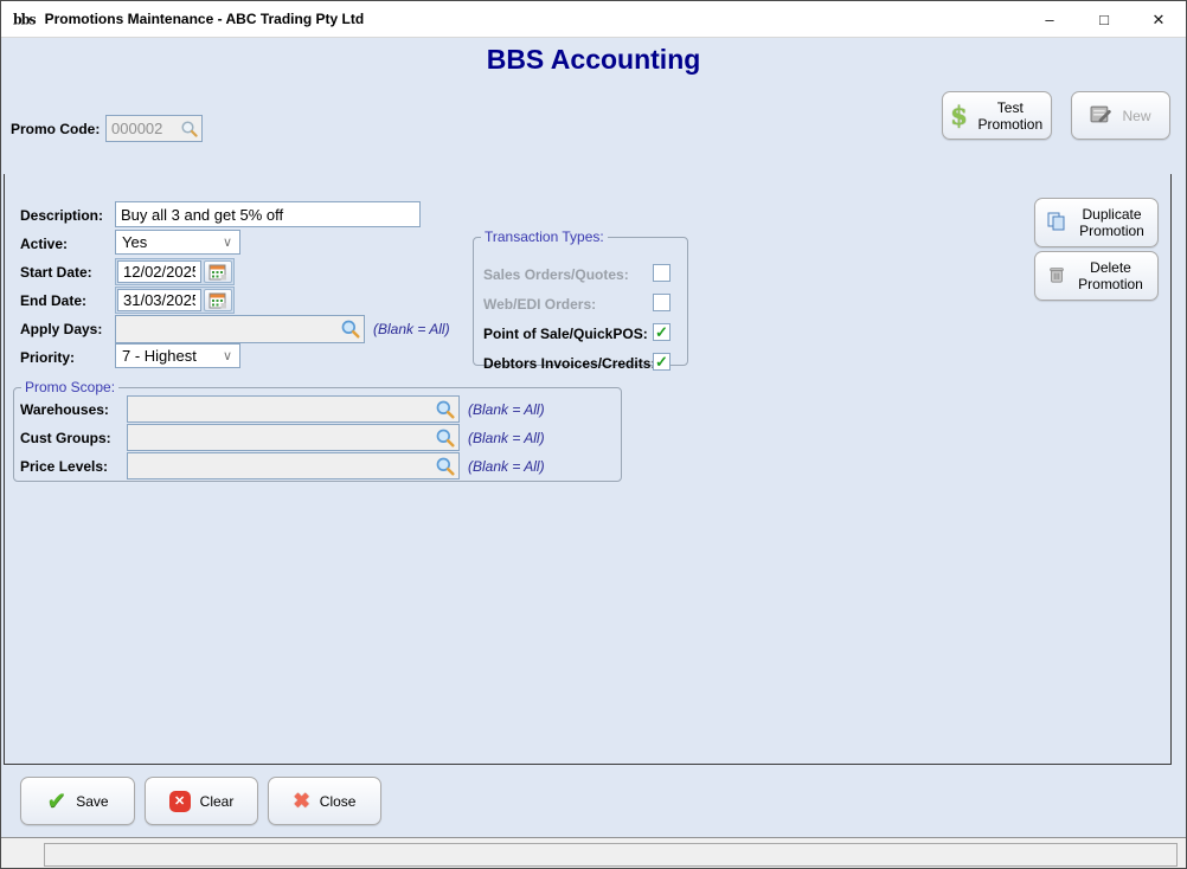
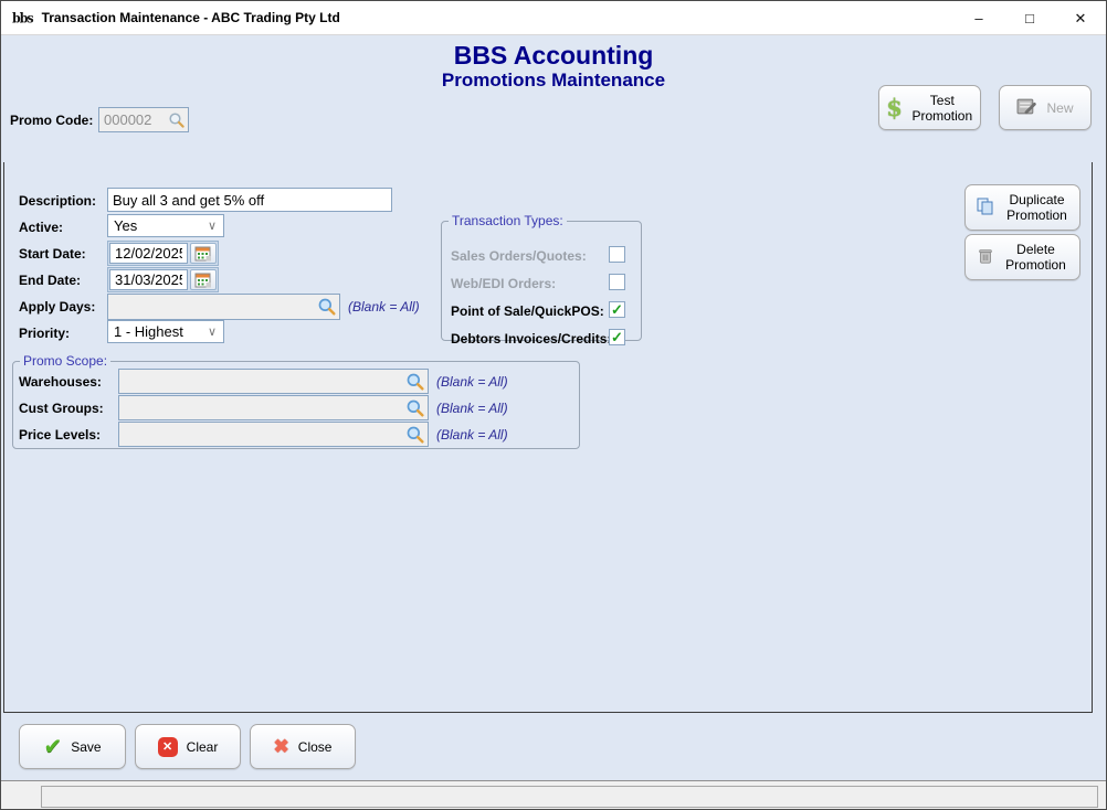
  bbs
- Promotions Maintenance - ABC Trading Pty Ltd
+ Transaction Maintenance - ABC Trading Pty Ltd
  –
  □
  ✕
  BBS Accounting
+ Promotions Maintenance
  Promo Code:
  000002
  $
  Test Promotion
  New
  Description:
  Buy all 3 and get 5% off
  Active:
  Yes
  ∨
  Start Date:
  12/02/202
  End Date:
  31/03/202
  Apply Days:
  (Blank = All)
  Priority:
- 7 - Highest
+ 1 - Highest
  ∨
  Transaction Types:
  Sales Orders/Quotes:
  ✓
  Web/EDI Orders:
  ✓
  Point of Sale/QuickPOS:
  ✓
  Debtors Invoices/Credits
  ✓
  Promo Scope:
  Warehouses:
  (Blank = All)
  Cust Groups:
  (Blank = All)
  Price Levels:
  (Blank = All)
  Duplicate Promotion
  Delete Promotion
  ✔
  Save
  ✕
  Clear
  ✖
  Close
